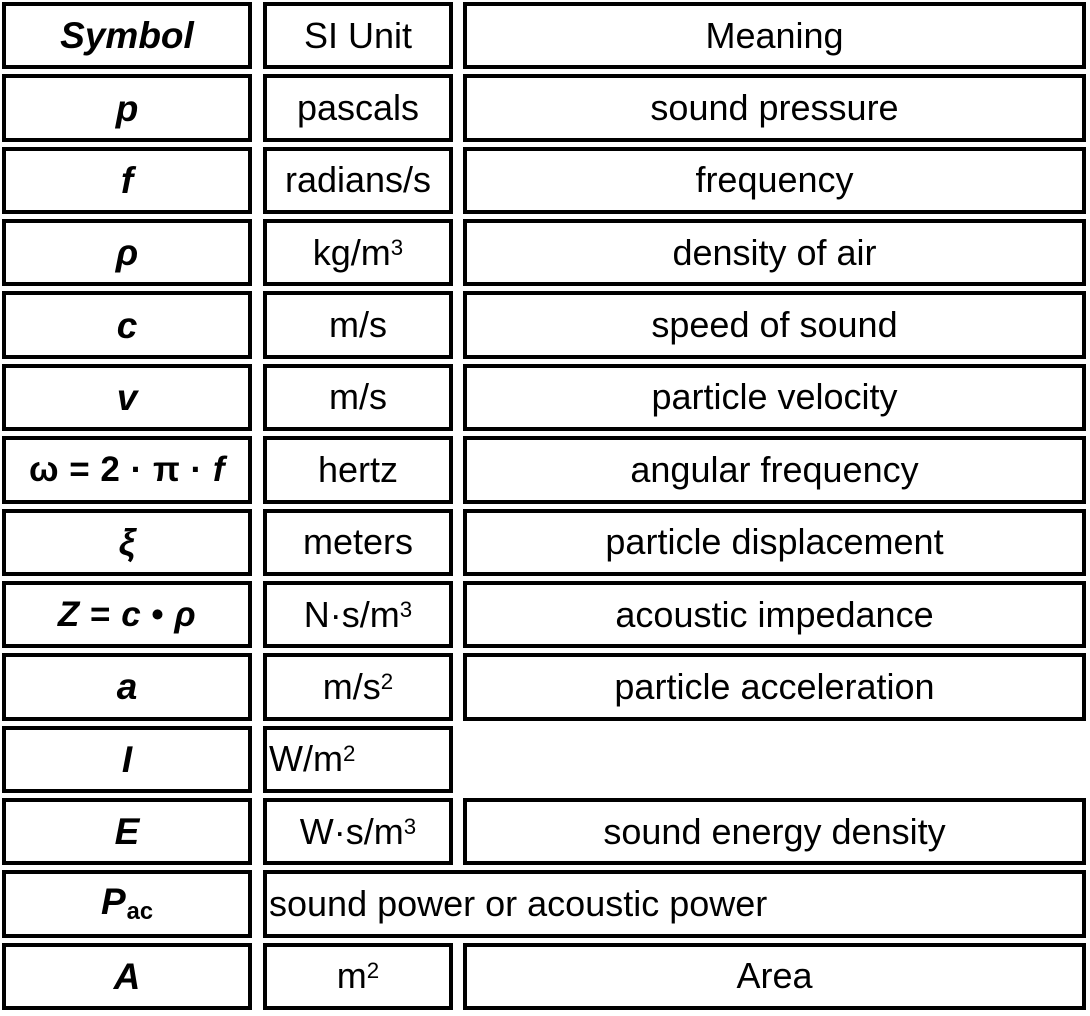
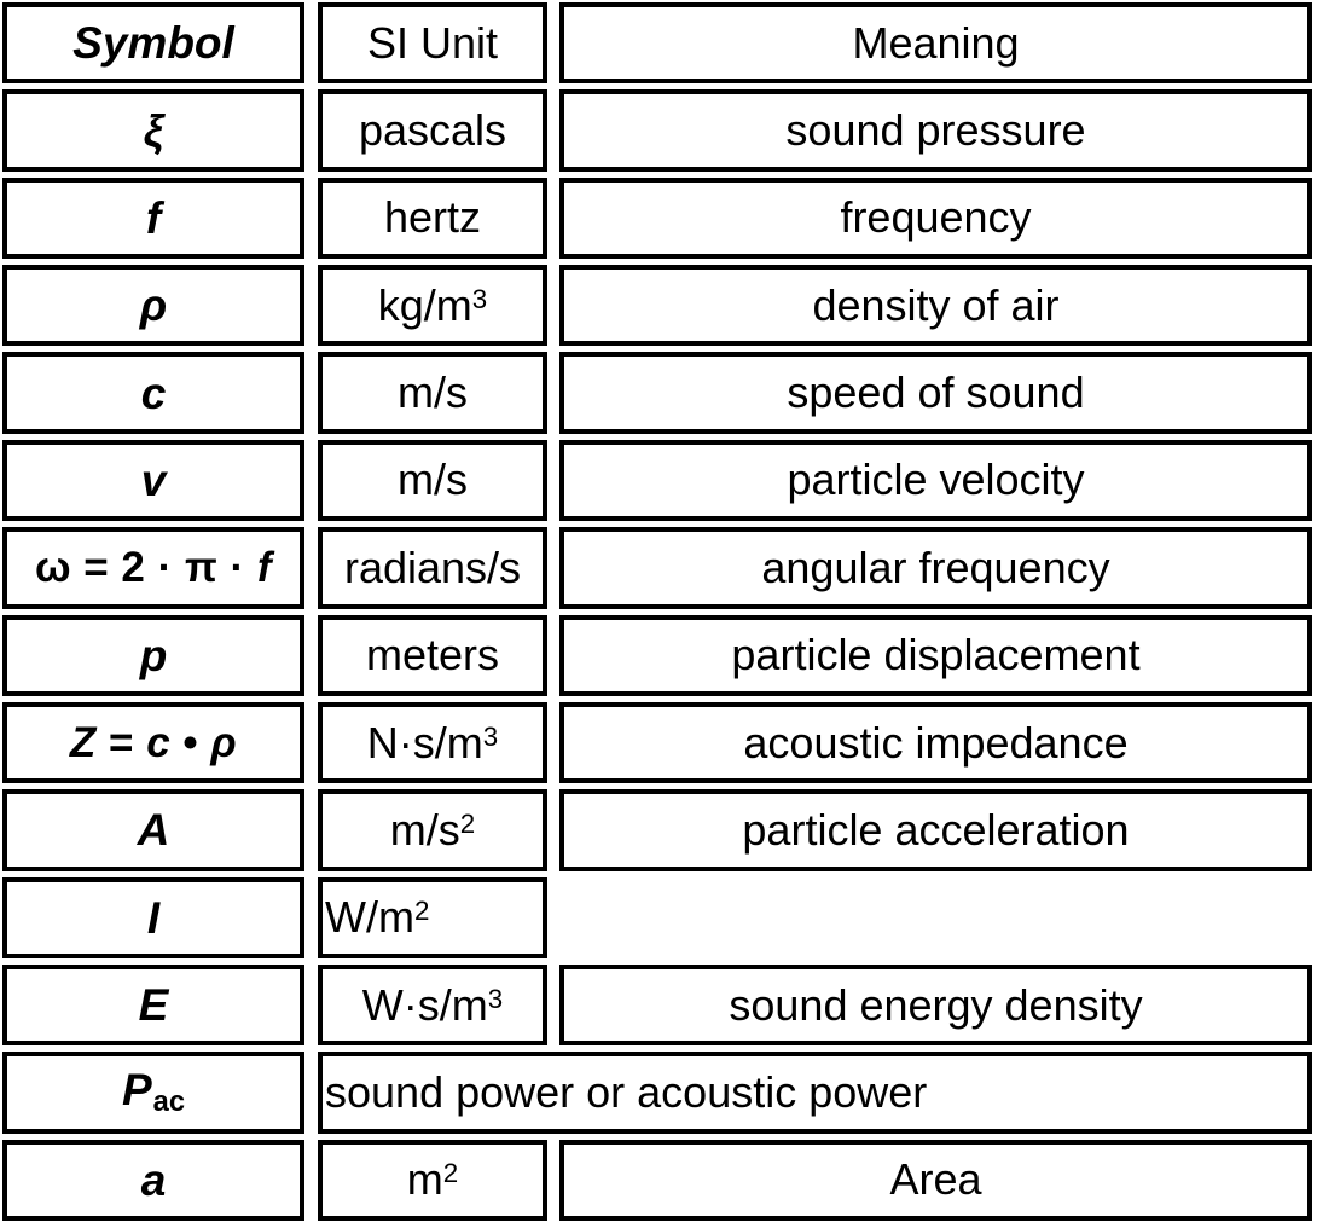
  Symbol
  SI Unit
  Meaning
- p
+ ξ
  pascals
  sound pressure
  f
- radians/s
+ hertz
  frequency
  ρ
  kg/m3
  density of air
  c
  m/s
  speed of sound
  v
  m/s
  particle velocity
  ω = 2 · π · f
- hertz
+ radians/s
  angular frequency
- ξ
+ p
  meters
  particle displacement
  Z = c • ρ
  N·s/m3
  acoustic impedance
- a
+ A
  m/s2
  particle acceleration
  I
  W/m2
  E
  W·s/m3
  sound energy density
  Pac
  sound power or acoustic power
- A
+ a
  m2
  Area
